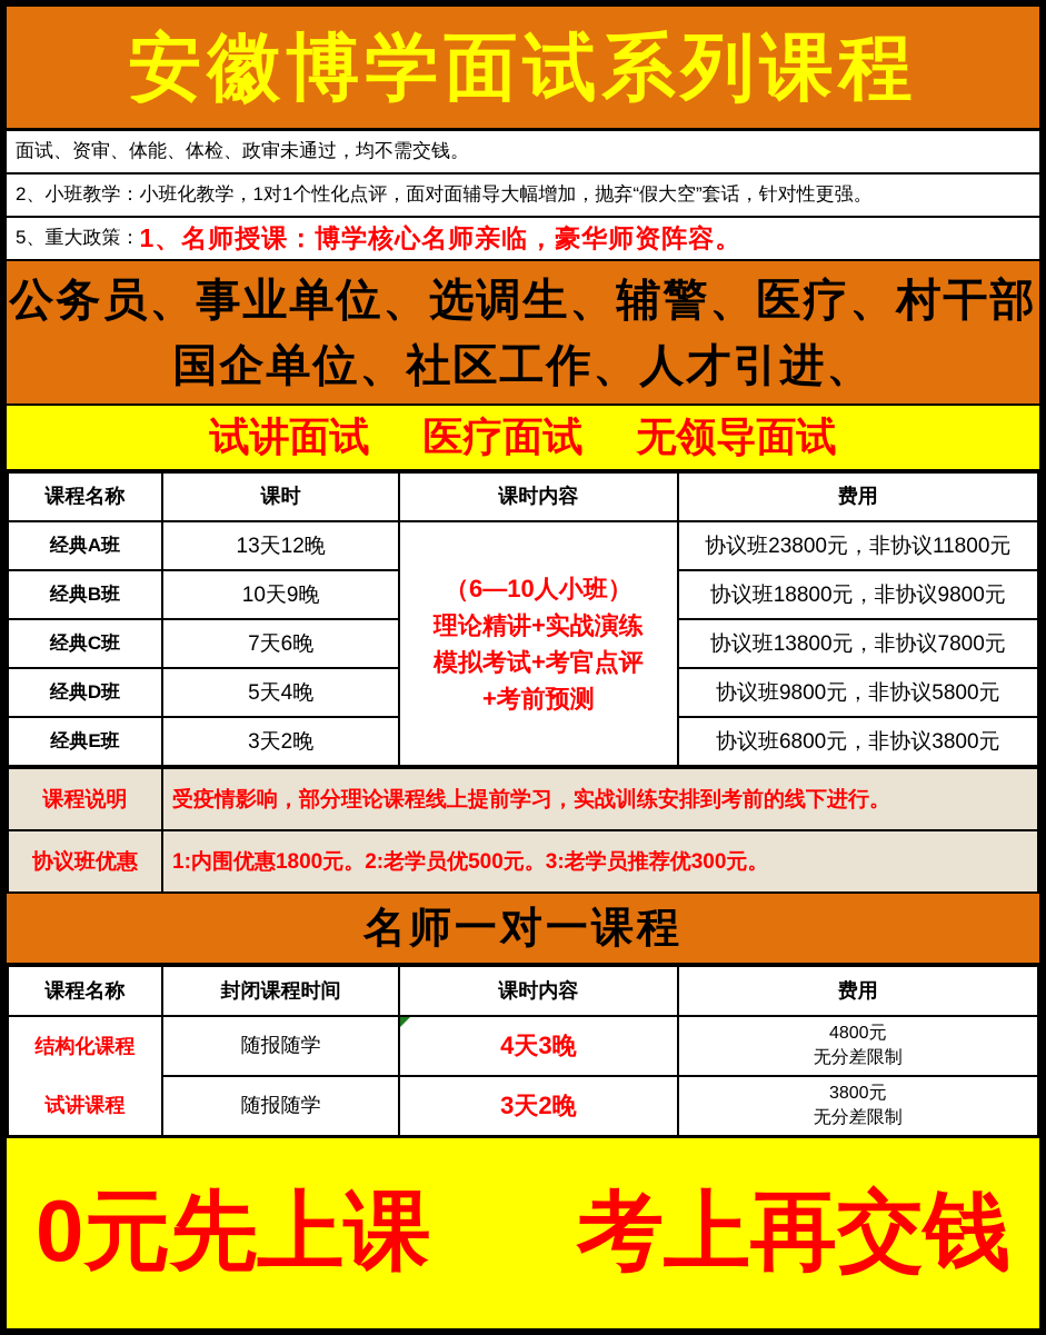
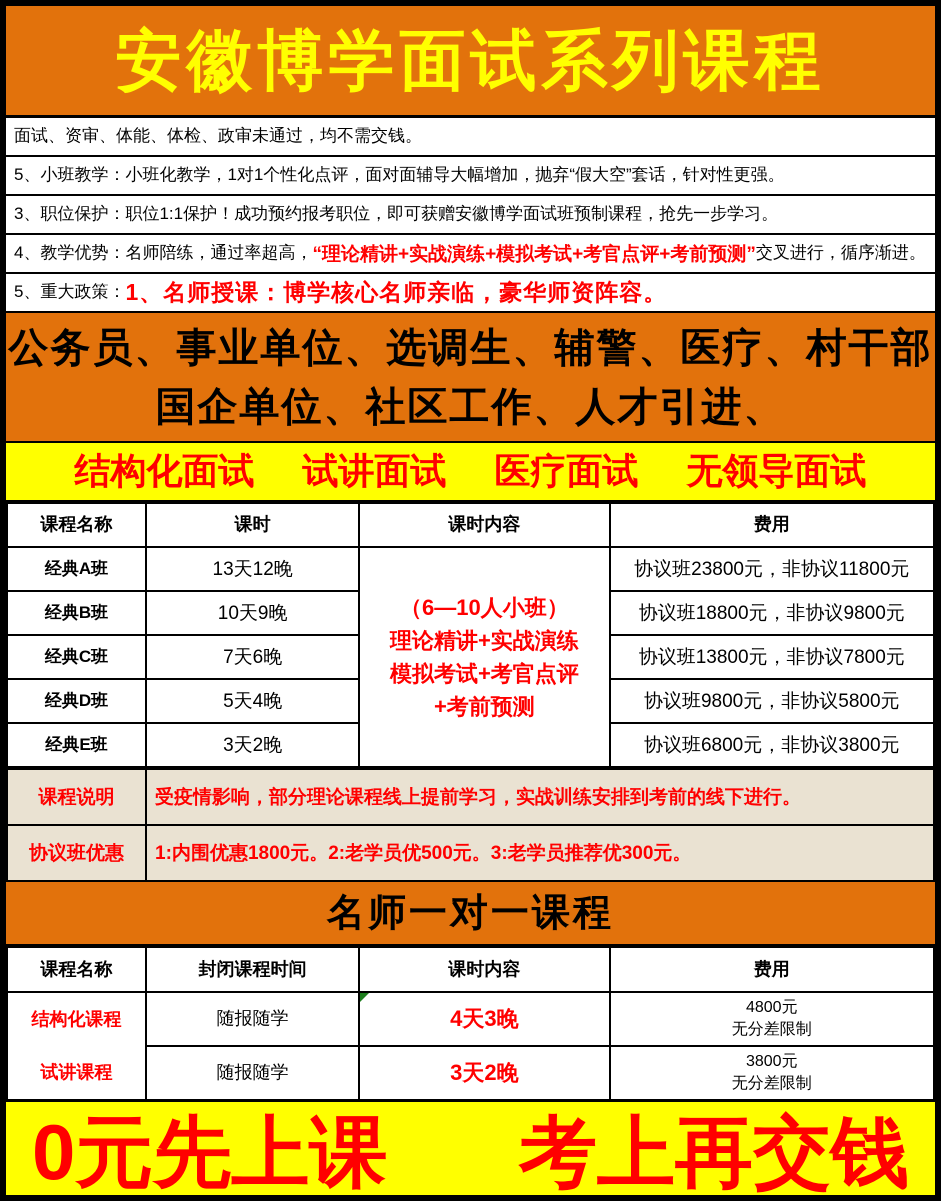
  安徽博学面试系列课程
  面试、资审、体能、体检、政审未通过，均不需交钱。
- 2、小班教学：小班化教学，1对1个性化点评，面对面辅导大幅增加，抛弃“假大空”套话，针对性更强。
+ 5、小班教学：小班化教学，1对1个性化点评，面对面辅导大幅增加，抛弃“假大空”套话，针对性更强。
+ 3、职位保护：职位1:1保护！成功预约报考职位，即可获赠安徽博学面试班预制课程，抢先一步学习。
+ 4、教学优势：名师陪练，通过率超高，
+ “理论精讲+实战演练+模拟考试+考官点评+考前预测”
+ 交叉进行，循序渐进。
  5、重大政策：
  1、名师授课：博学核心名师亲临，豪华师资阵容。
  公务员、事业单位、选调生、辅警、医疗、村干部
  国企单位、社区工作、人才引进、
+ 结构化面试
  试讲面试
  医疗面试
  无领导面试
  课程名称	课时	课时内容	费用
  经典A班	13天12晚	（6—10人小班） 理论精讲+实战演练 模拟考试+考官点评 +考前预测	协议班23800元，非协议11800元
  经典B班	10天9晚	协议班18800元，非协议9800元
  经典C班	7天6晚	协议班13800元，非协议7800元
  经典D班	5天4晚	协议班9800元，非协议5800元
  经典E班	3天2晚	协议班6800元，非协议3800元
  课程说明	受疫情影响，部分理论课程线上提前学习，实战训练安排到考前的线下进行。
  协议班优惠	1:内围优惠1800元。2:老学员优500元。3:老学员推荐优300元。
  名师一对一课程
  课程名称	封闭课程时间	课时内容	费用
  结构化课程 试讲课程	随报随学	4天3晚	4800元 无分差限制
  随报随学	3天2晚	3800元 无分差限制
  0元先上课
  考上再交钱
